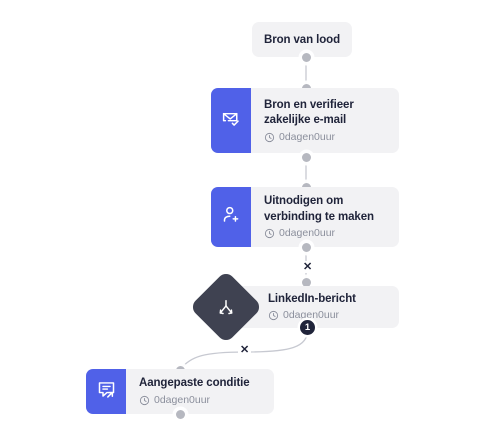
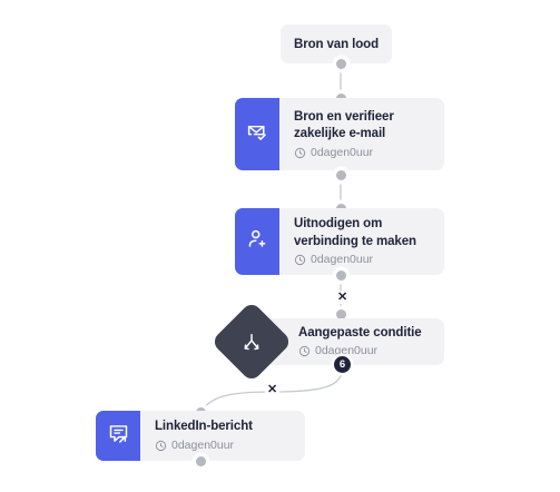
  Bron van lood
  Bron en verifieer zakelijke e-mail
  0dagen0uur
  Uitnodigen om verbinding te maken
  0dagen0uur
  ✕
- LinkedIn-bericht
+ Aangepaste conditie
  0dagen0uur
- 1
+ 6
  ✕
- Aangepaste conditie
+ LinkedIn-bericht
  0dagen0uur
